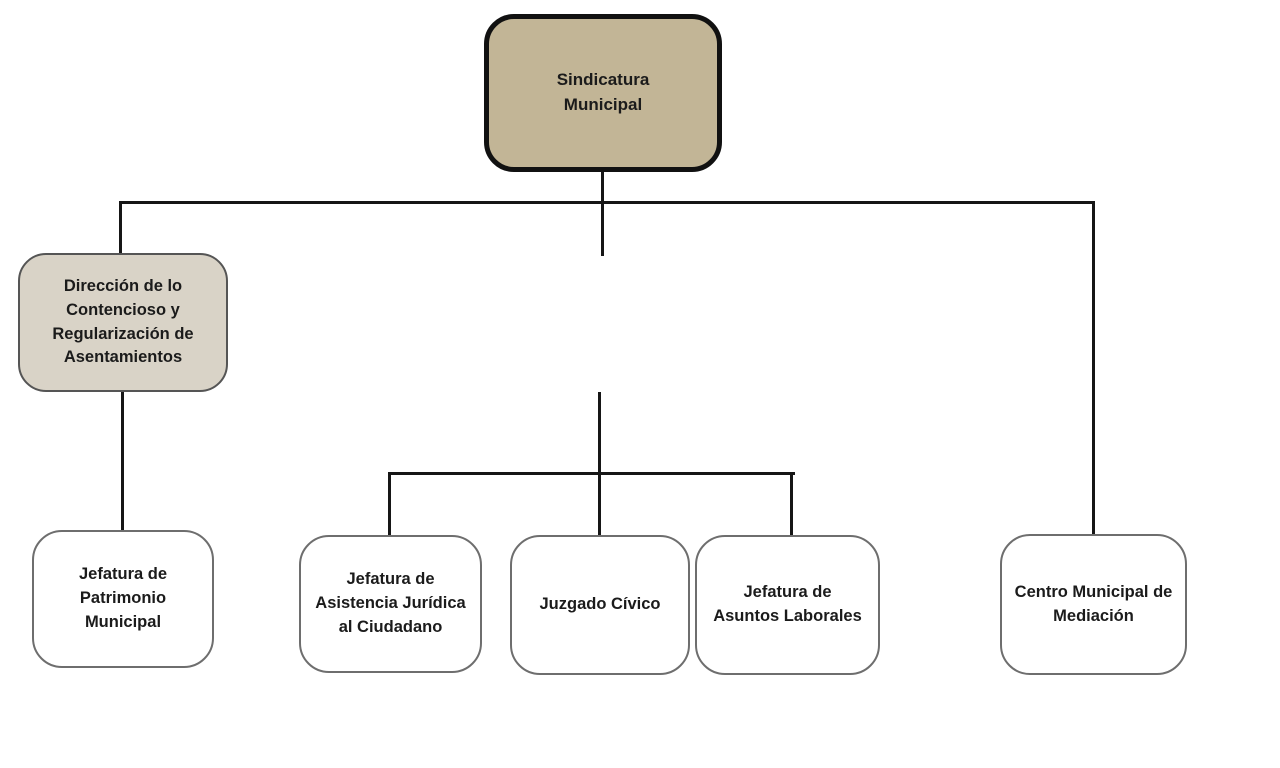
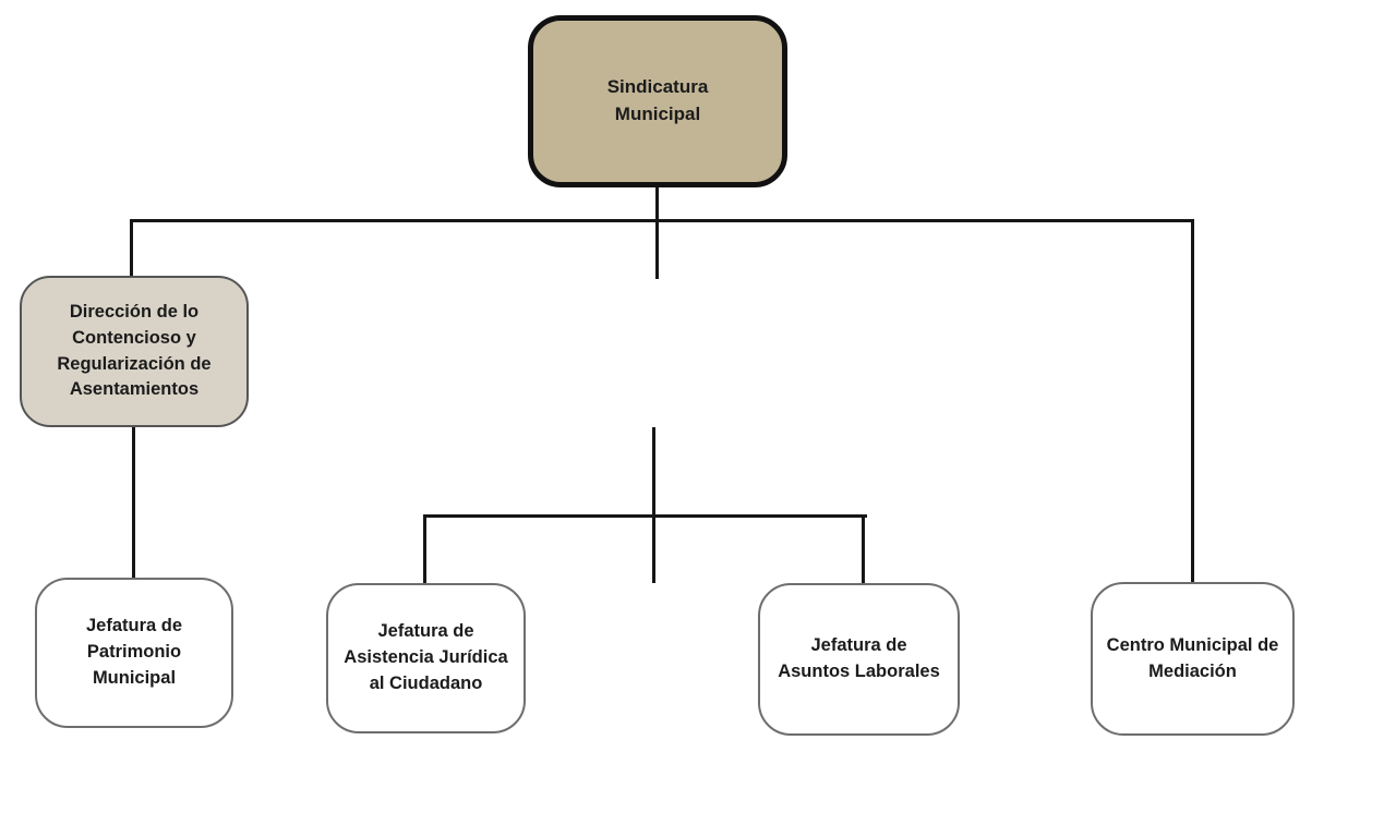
  Sindicatura
  Municipal
  Dirección de lo
  Contencioso y
  Regularización de
  Asentamientos
  Jefatura de
  Patrimonio
  Municipal
  Jefatura de
  Asistencia Jurídica
  al Ciudadano
- Juzgado Cívico
  Jefatura de
  Asuntos Laborales
  Centro Municipal de
  Mediación
